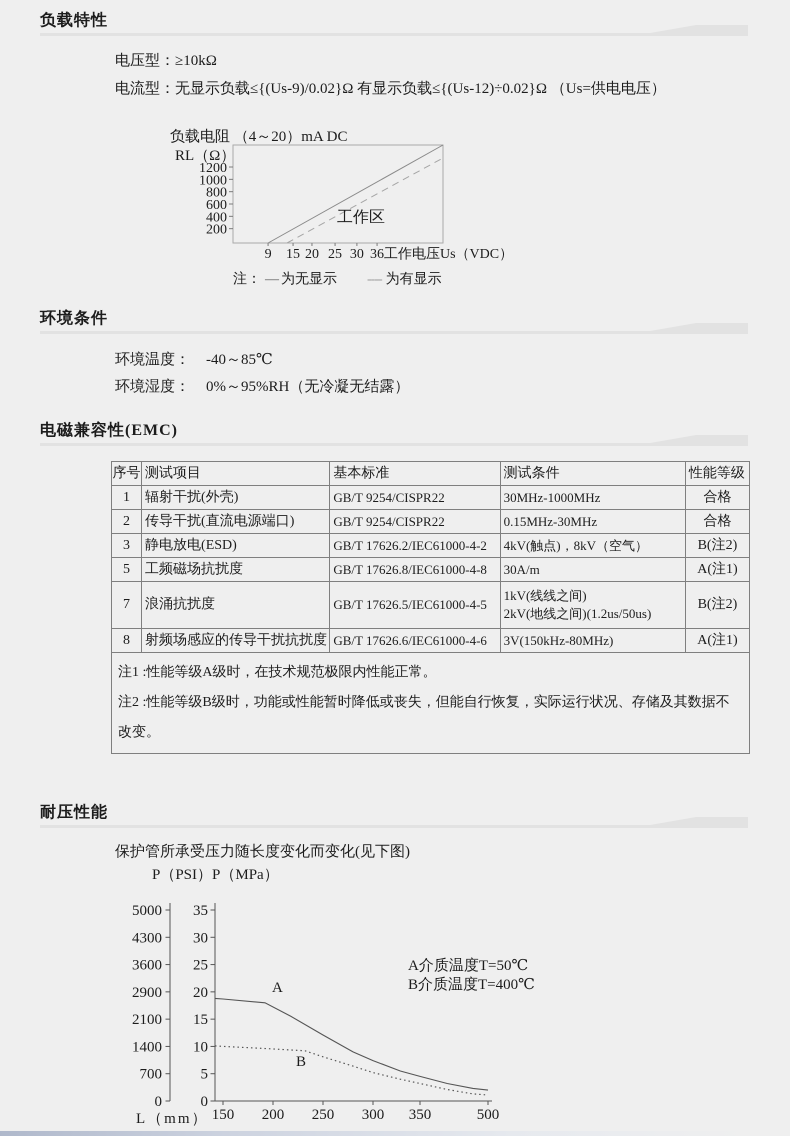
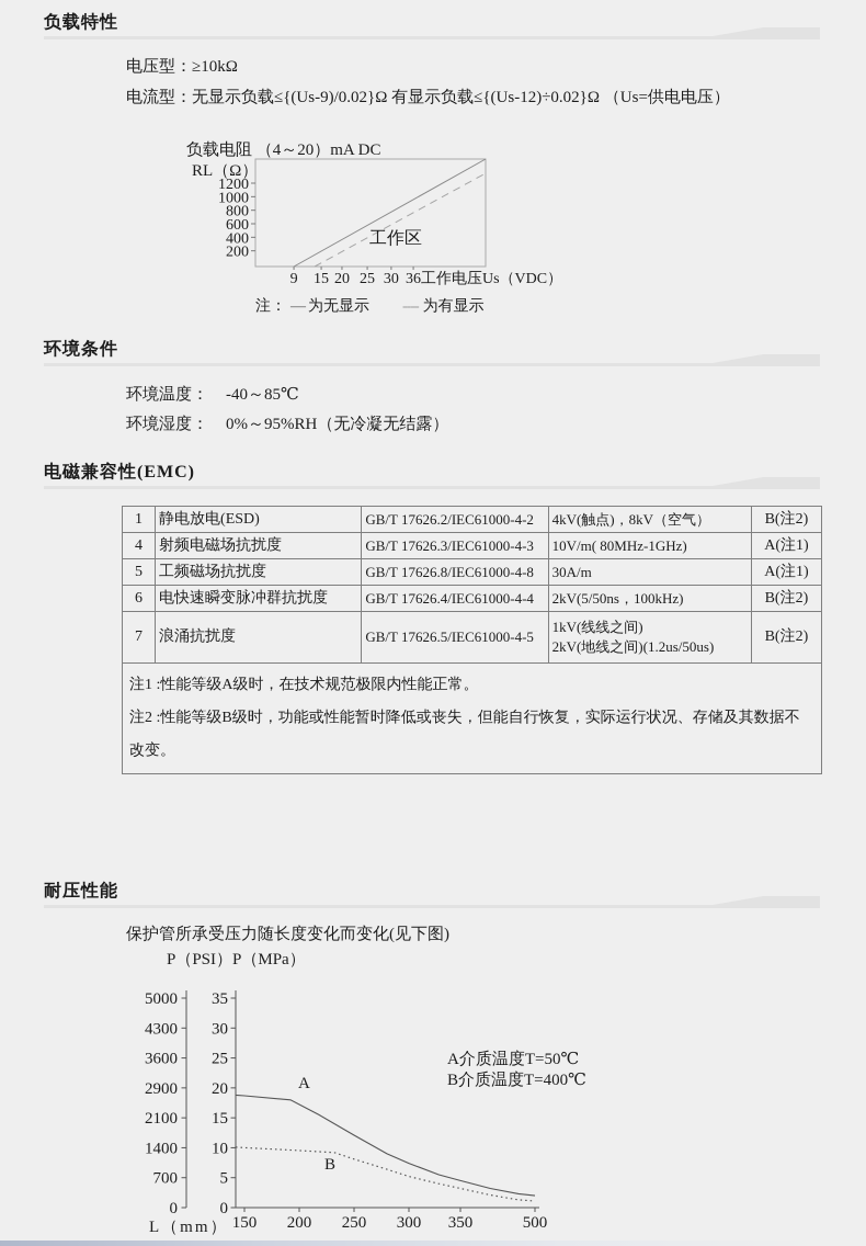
  负载特性
  电压型：≥10kΩ
  电流型：无显示负载≤{(Us-9)/0.02}Ω 有显示负载≤{(Us-12)÷0.02}Ω （Us=供电电压）
  负载电阻 （4～20）mA DC
  RL（Ω）
  200
  400
  600
  800
  1000
  1200
  9
  15
  20
  25
  30
  36
  工作电压Us（VDC）
  工作区
  注： — 为无显示 ---- 为有显示
  环境条件
  环境温度： -40～85℃
  环境湿度： 0%～95%RH（无冷凝无结露）
  电磁兼容性(EMC)
- 序号	测试项目	基本标准	测试条件	性能等级
- 1	辐射干扰(外壳)	GB/T 9254/CISPR22	30MHz-1000MHz	合格
- 2	传导干扰(直流电源端口)	GB/T 9254/CISPR22	0.15MHz-30MHz	合格
- 3	静电放电(ESD)	GB/T 17626.2/IEC61000-4-2	4kV(触点)，8kV（空气）	B(注2)
+ 1	静电放电(ESD)	GB/T 17626.2/IEC61000-4-2	4kV(触点)，8kV（空气）	B(注2)
+ 4	射频电磁场抗扰度	GB/T 17626.3/IEC61000-4-3	10V/m( 80MHz-1GHz)	A(注1)
  5	工频磁场抗扰度	GB/T 17626.8/IEC61000-4-8	30A/m	A(注1)
+ 6	电快速瞬变脉冲群抗扰度	GB/T 17626.4/IEC61000-4-4	2kV(5/50ns，100kHz)	B(注2)
  7	浪涌抗扰度	GB/T 17626.5/IEC61000-4-5	1kV(线线之间)2kV(地线之间)(1.2us/50us)	B(注2)
- 8	射频场感应的传导干扰抗扰度	GB/T 17626.6/IEC61000-4-6	3V(150kHz-80MHz)	A(注1)
  注1 :性能等级A级时，在技术规范极限内性能正常。注2 :性能等级B级时，功能或性能暂时降低或丧失，但能自行恢复，实际运行状况、存储及其数据不改变。
  耐压性能
  保护管所承受压力随长度变化而变化(见下图)
  P（PSI）P（MPa）
  0
  0
  700
  5
  1400
  10
  2100
  15
  2900
  20
  3600
  25
  4300
  30
  5000
  35
  150
  200
  250
  300
  350
  500
  A
  B
  A介质温度T=50℃
  B介质温度T=400℃
  L（mm）
